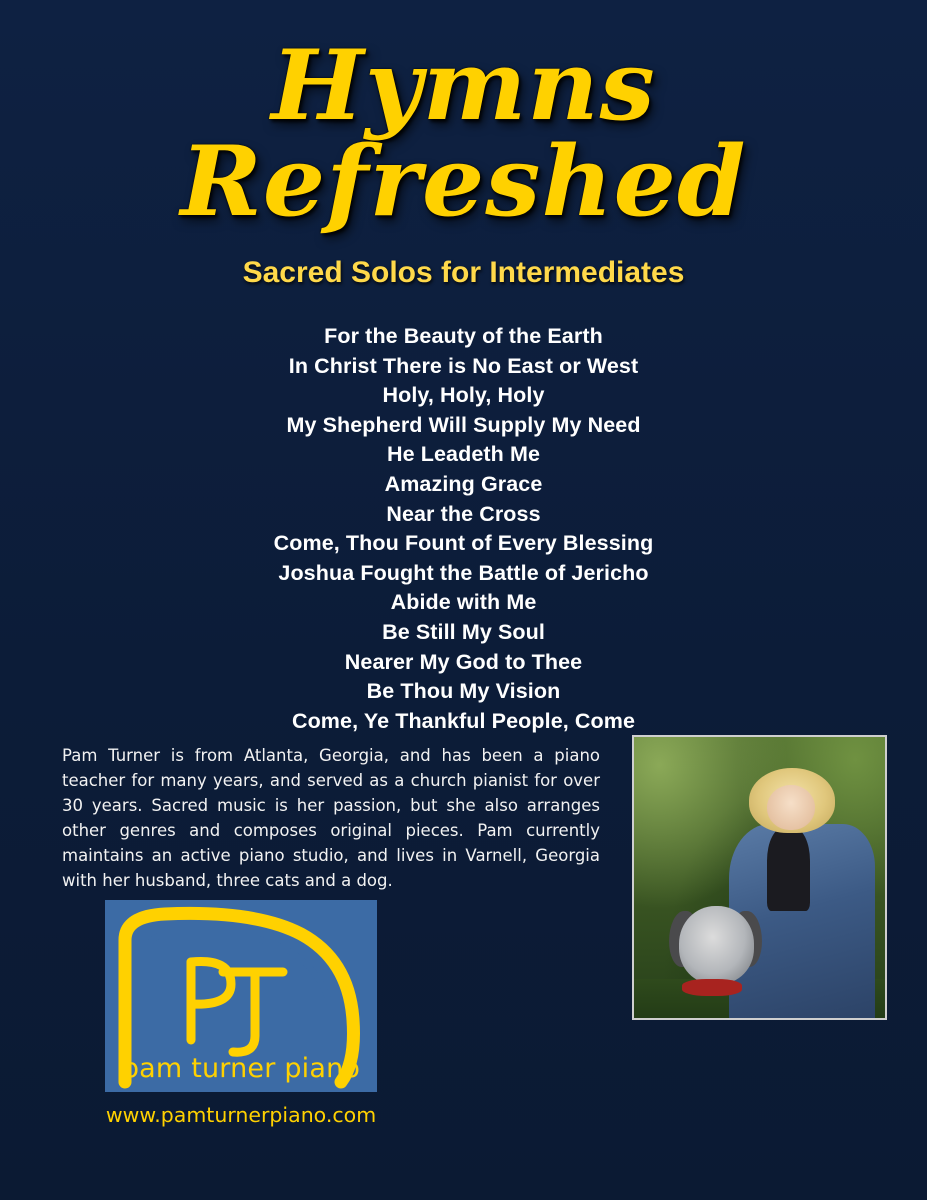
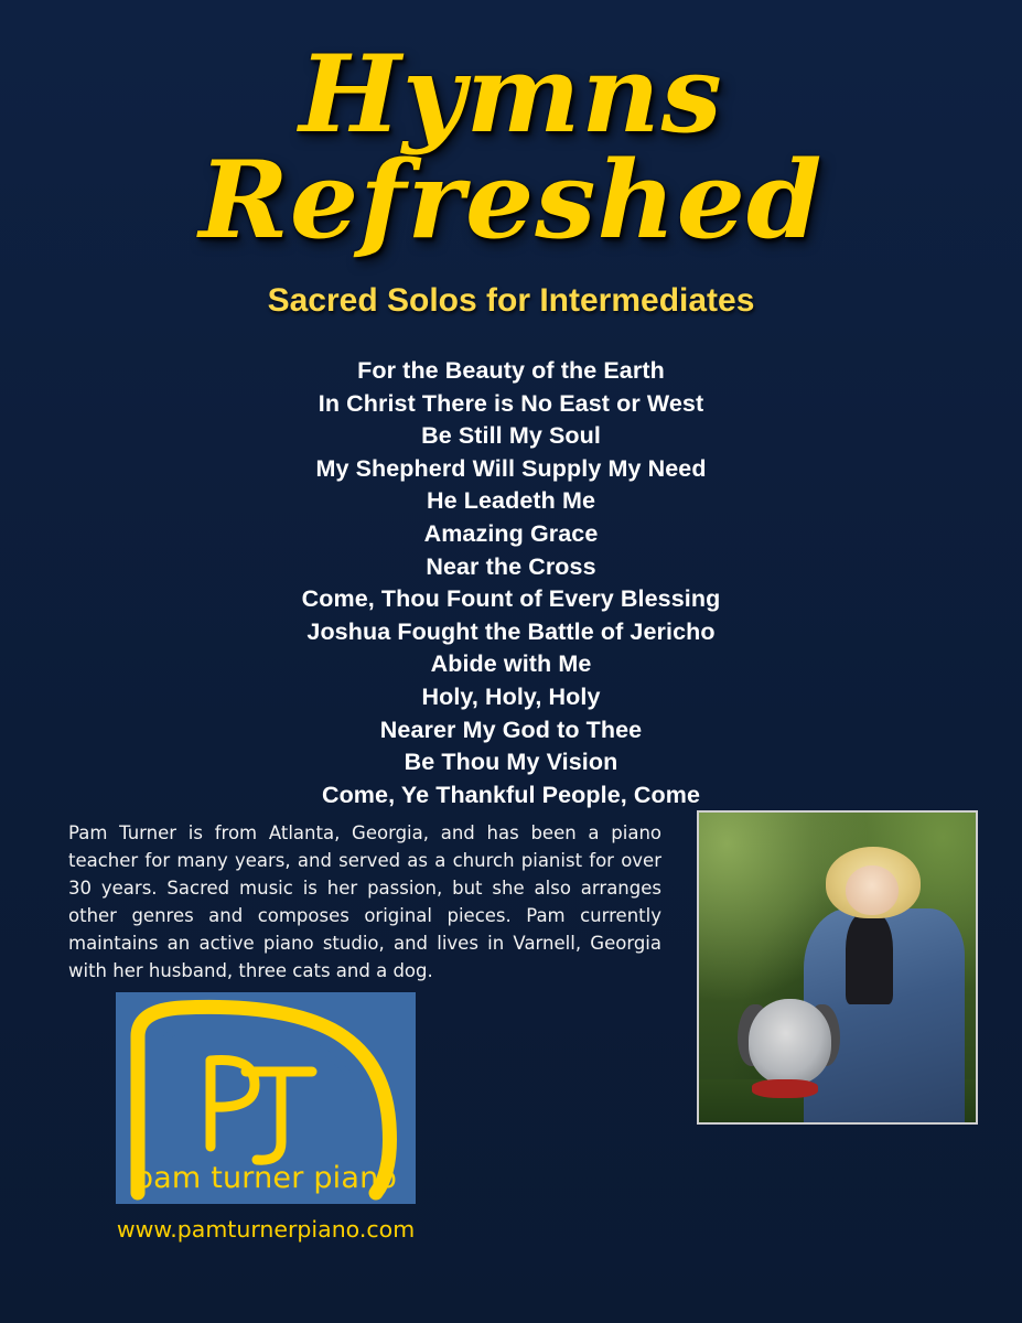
  Hymns Refreshed
  Sacred Solos for Intermediates
  For the Beauty of the Earth
  In Christ There is No East or West
- Holy, Holy, Holy
+ Be Still My Soul
  My Shepherd Will Supply My Need
  He Leadeth Me
  Amazing Grace
  Near the Cross
  Come, Thou Fount of Every Blessing
  Joshua Fought the Battle of Jericho
  Abide with Me
- Be Still My Soul
+ Holy, Holy, Holy
  Nearer My God to Thee
  Be Thou My Vision
  Come, Ye Thankful People, Come
  Pam Turner is from Atlanta, Georgia, and has been a piano teacher for many years, and served as a church pianist for over 30 years. Sacred music is her passion, but she also arranges other genres and composes original pieces. Pam currently maintains an active piano studio, and lives in Varnell, Georgia with her husband, three cats and a dog.
  pam turner piano
  www.pamturnerpiano.com
